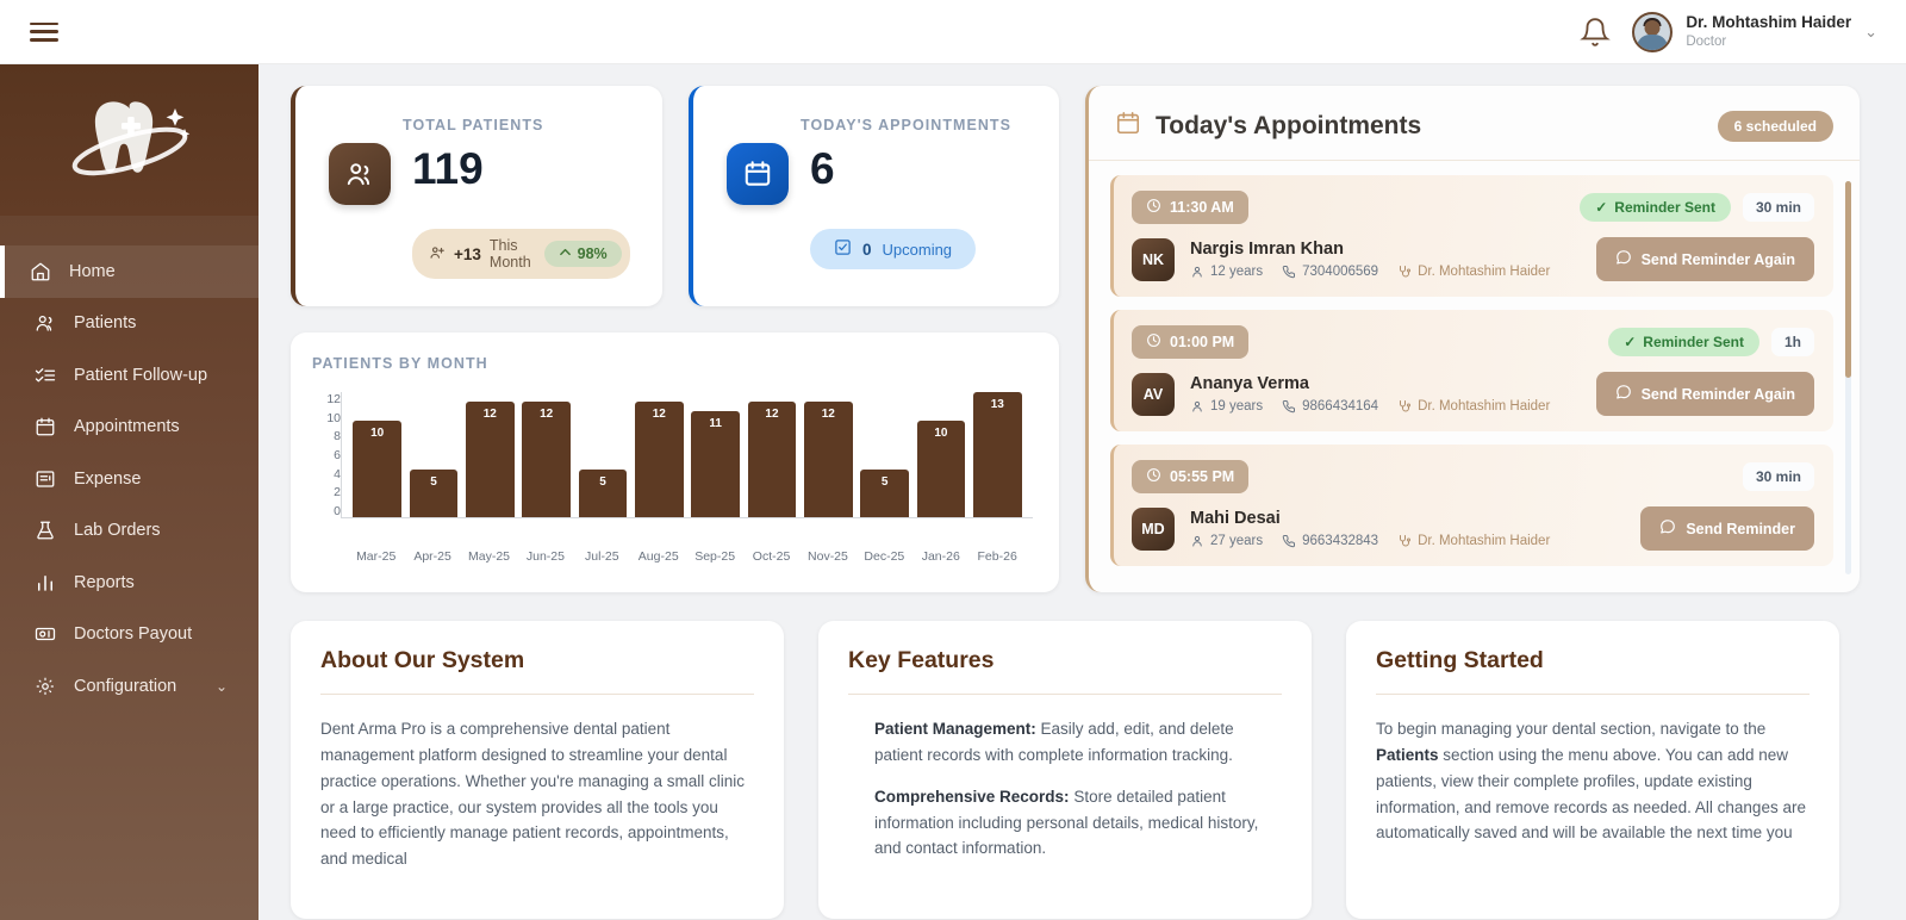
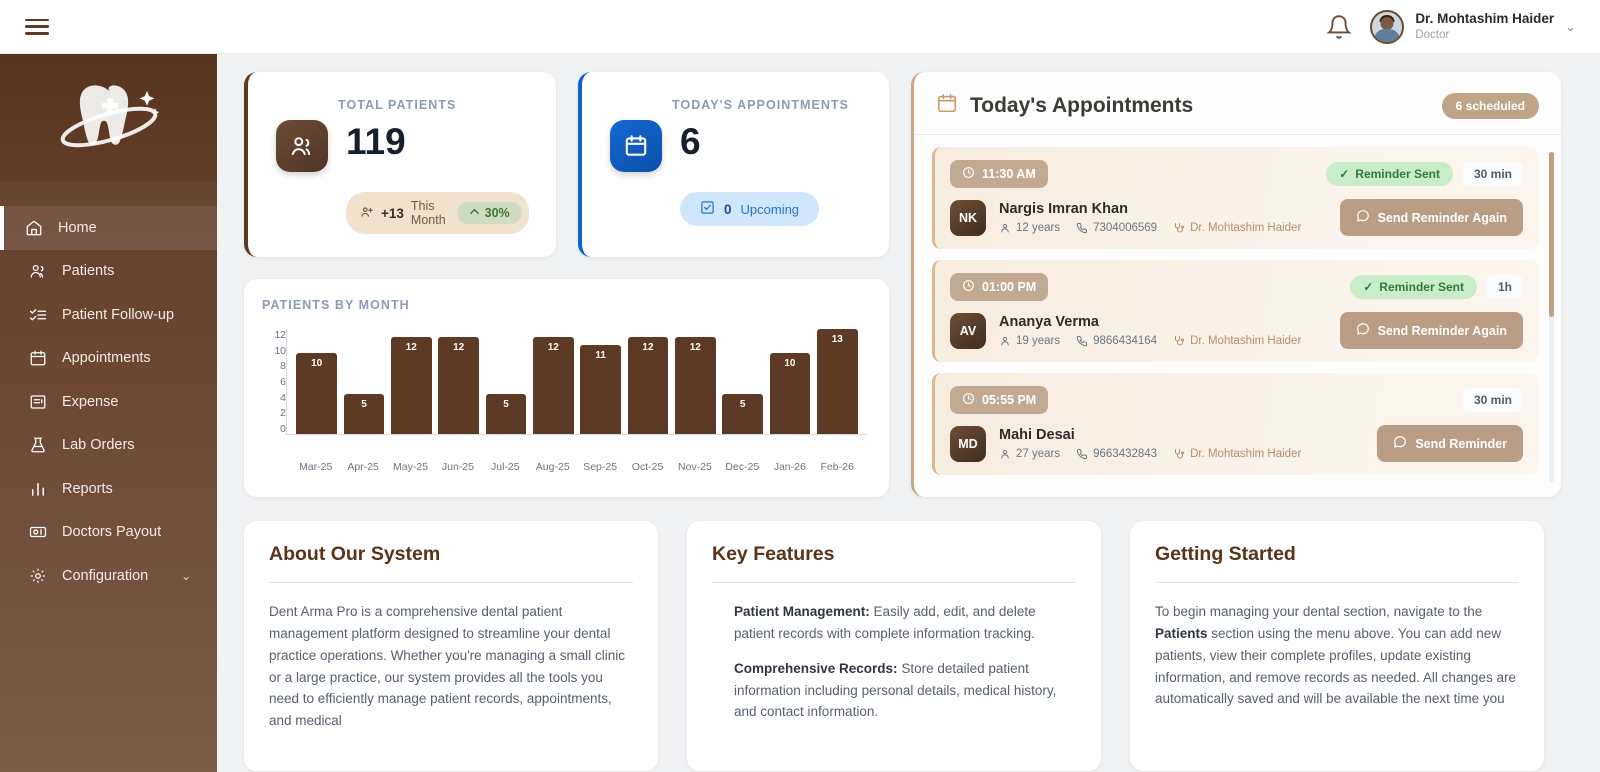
  Dr. Mohtashim Haider
  Doctor
  ⌄
  Home
  Patients
  Patient Follow-up
  Appointments
  Expense
  Lab Orders
  Reports
  Doctors Payout
  Configuration
  ⌄
  TOTAL PATIENTS
  119
  +13
  This Month
- 98%
+ 30%
  TODAY'S APPOINTMENTS
  6
  0
  Upcoming
  PATIENTS BY MONTH
  12
  10
  8
  6
  4
  2
  0
  10
  5
  12
  12
  5
  12
  11
  12
  12
  5
  10
  13
  Mar-25
  Apr-25
  May-25
  Jun-25
  Jul-25
  Aug-25
  Sep-25
  Oct-25
  Nov-25
  Dec-25
  Jan-26
  Feb-26
  Today's Appointments
  6 scheduled
  11:30 AM
  ✓
  Reminder Sent
  30 min
  NK
  Nargis Imran Khan
  12 years
  7304006569
  Dr. Mohtashim Haider
  Send Reminder Again
  01:00 PM
  ✓
  Reminder Sent
  1h
  AV
  Ananya Verma
  19 years
  9866434164
  Dr. Mohtashim Haider
  Send Reminder Again
  05:55 PM
  30 min
  MD
  Mahi Desai
  27 years
  9663432843
  Dr. Mohtashim Haider
  Send Reminder
  About Our System
  Dent Arma Pro is a comprehensive dental patient management platform designed to streamline your dental practice operations. Whether you're managing a small clinic or a large practice, our system provides all the tools you need to efficiently manage patient records, appointments, and medical
  Key Features
  Patient Management: Easily add, edit, and delete patient records with complete information tracking.
  Comprehensive Records: Store detailed patient information including personal details, medical history, and contact information.
  Getting Started
  To begin managing your dental section, navigate to the Patients section using the menu above. You can add new patients, view their complete profiles, update existing information, and remove records as needed. All changes are automatically saved and will be available the next time you
